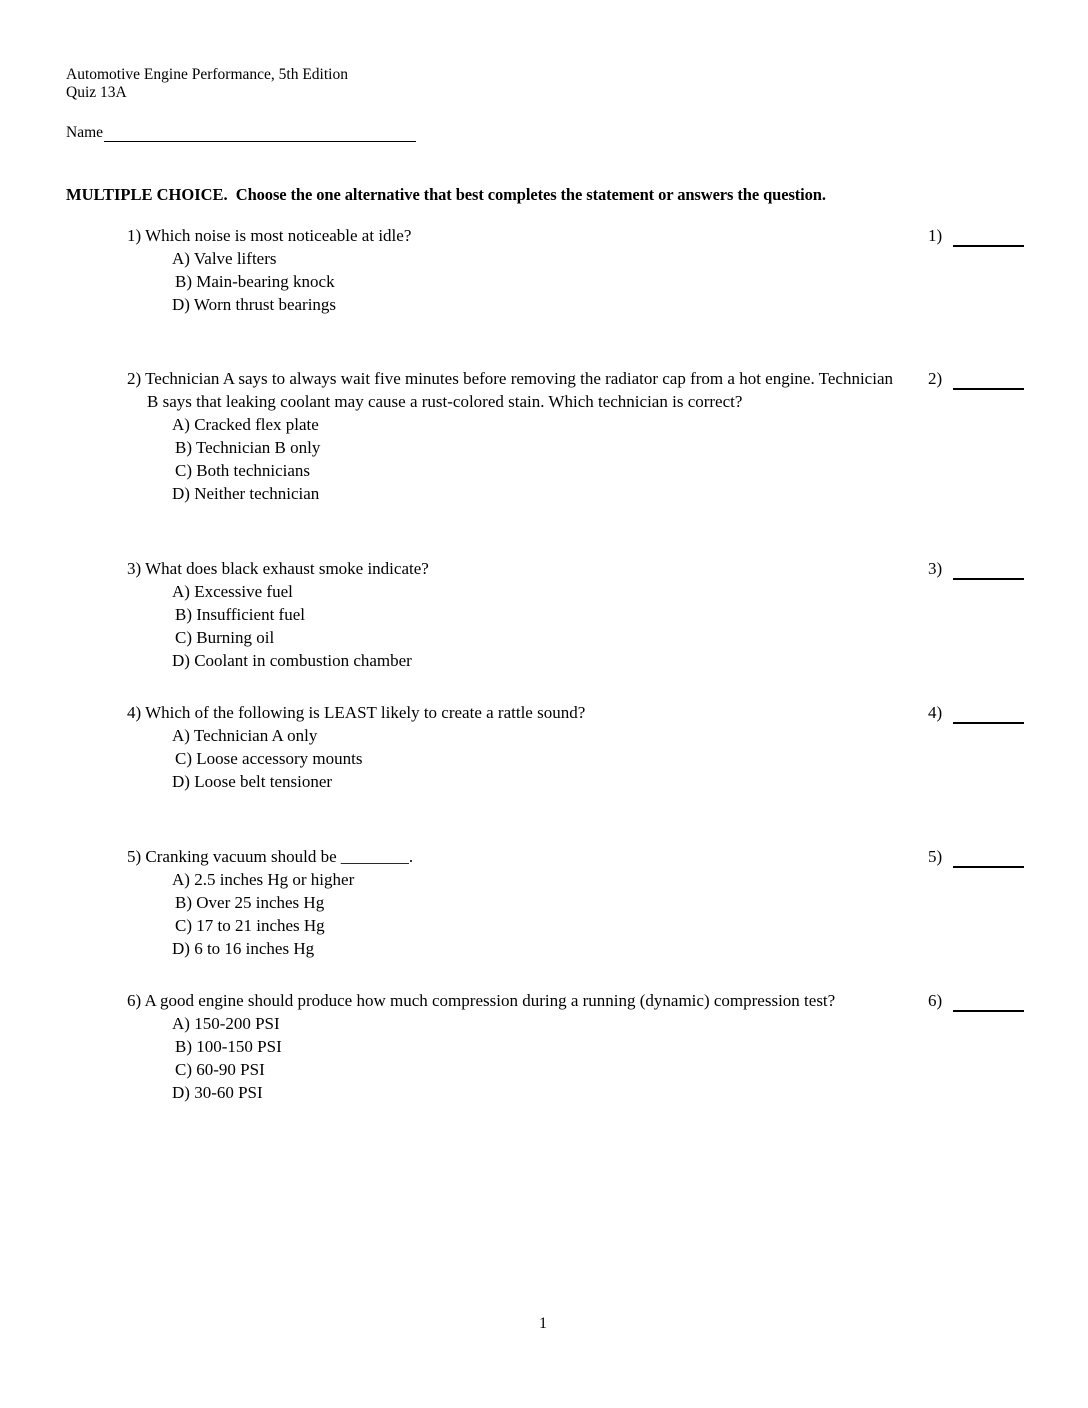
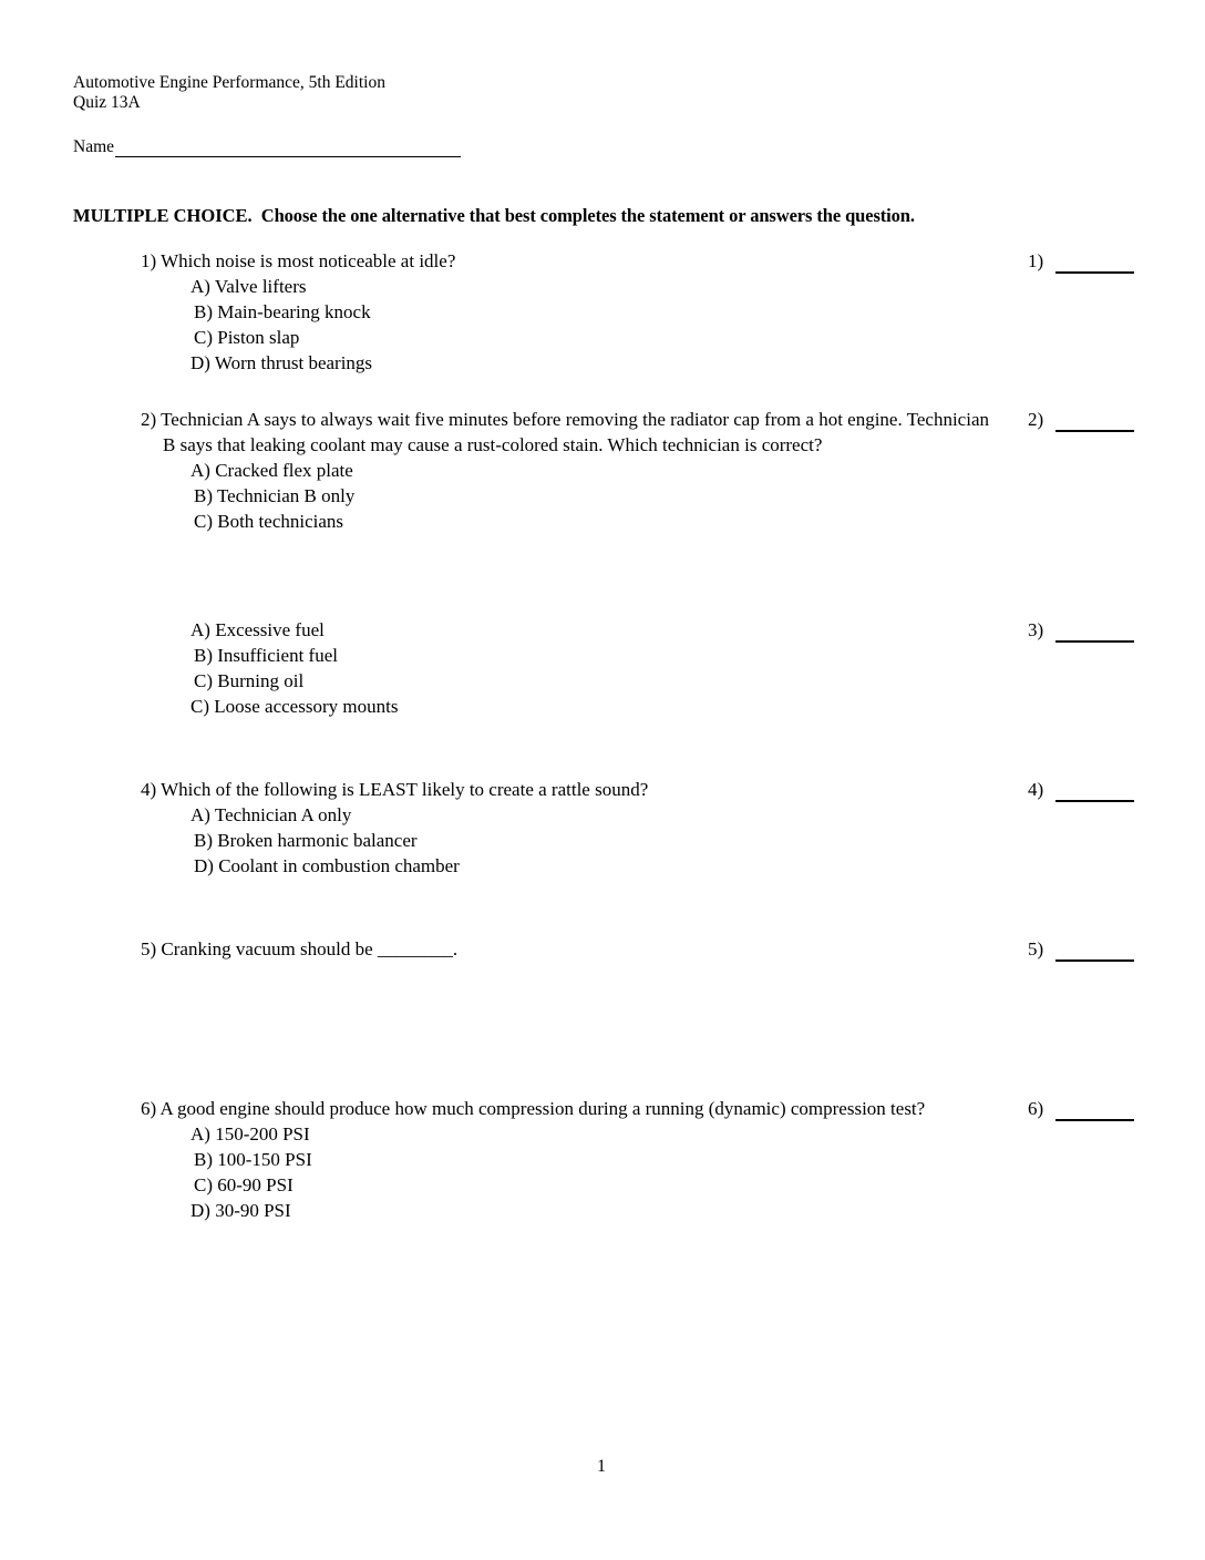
  Automotive Engine Performance, 5th Edition
  Quiz 13A
  Name
  MULTIPLE CHOICE. Choose the one alternative that best completes the statement or answers the question.
  1) Which noise is most noticeable at idle?
  A) Valve lifters
  B) Main-bearing knock
+ C) Piston slap
  D) Worn thrust bearings
  1)
  2) Technician A says to always wait five minutes before removing the radiator cap from a hot engine. Technician B says that leaking coolant may cause a rust-colored stain. Which technician is correct?
  A) Cracked flex plate
  B) Technician B only
  C) Both technicians
- D) Neither technician
  2)
- 3) What does black exhaust smoke indicate?
  A) Excessive fuel
  B) Insufficient fuel
  C) Burning oil
- D) Coolant in combustion chamber
+ C) Loose accessory mounts
  3)
  4) Which of the following is LEAST likely to create a rattle sound?
  A) Technician A only
+ B) Broken harmonic balancer
- C) Loose accessory mounts
+ D) Coolant in combustion chamber
- D) Loose belt tensioner
  4)
  5) Cranking vacuum should be ________.
- A) 2.5 inches Hg or higher
- B) Over 25 inches Hg
- C) 17 to 21 inches Hg
- D) 6 to 16 inches Hg
  5)
  6) A good engine should produce how much compression during a running (dynamic) compression test?
  A) 150-200 PSI
  B) 100-150 PSI
  C) 60-90 PSI
- D) 30-60 PSI
+ D) 30-90 PSI
  6)
  1
